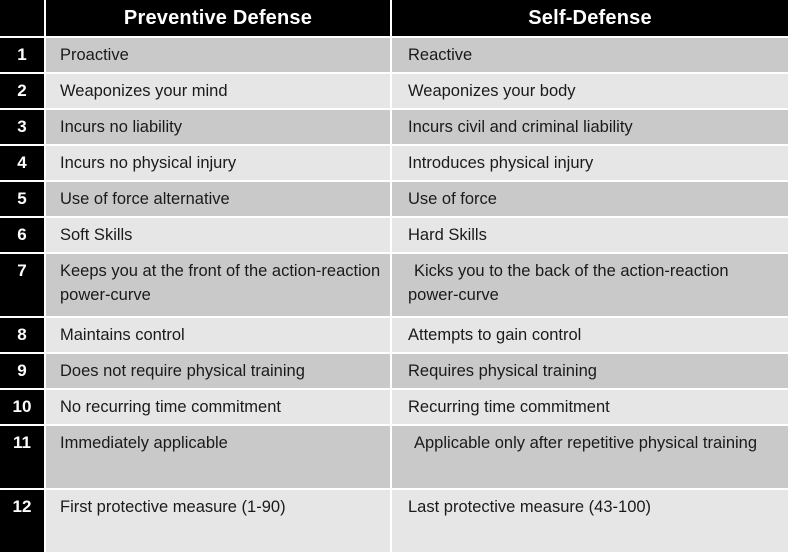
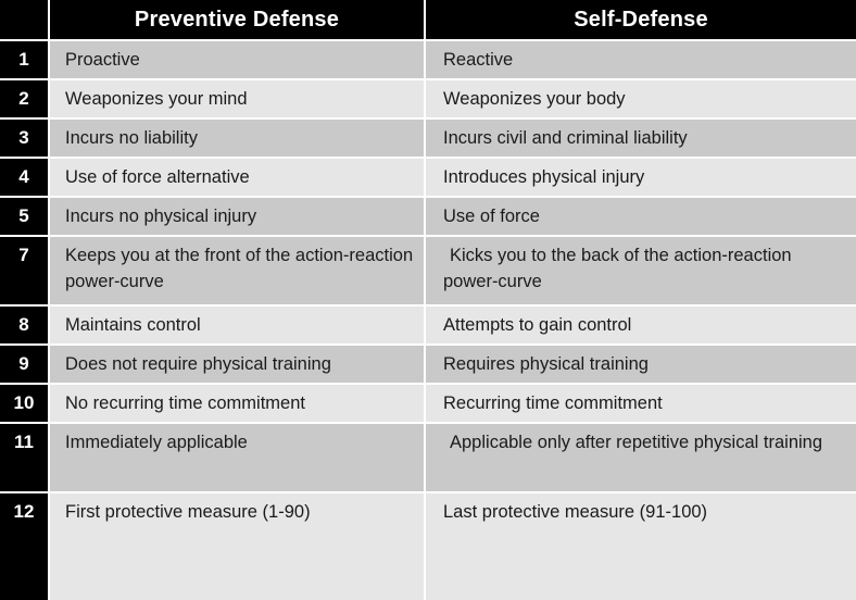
  Preventive Defense
  Self-Defense
  1
  Proactive
  Reactive
  2
  Weaponizes your mind
  Weaponizes your body
  3
  Incurs no liability
  Incurs civil and criminal liability
  4
- Incurs no physical injury
+ Use of force alternative
  Introduces physical injury
  5
- Use of force alternative
+ Incurs no physical injury
  Use of force
- 6
- Soft Skills
- Hard Skills
  7
  Keeps you at the front of the action-reaction power-curve
  Kicks you to the back of the action-reaction power-curve
  8
  Maintains control
  Attempts to gain control
  9
  Does not require physical training
  Requires physical training
  10
  No recurring time commitment
  Recurring time commitment
  11
  Immediately applicable
  Applicable only after repetitive physical training
  12
  First protective measure (1-90)
- Last protective measure (43-100)
+ Last protective measure (91-100)
